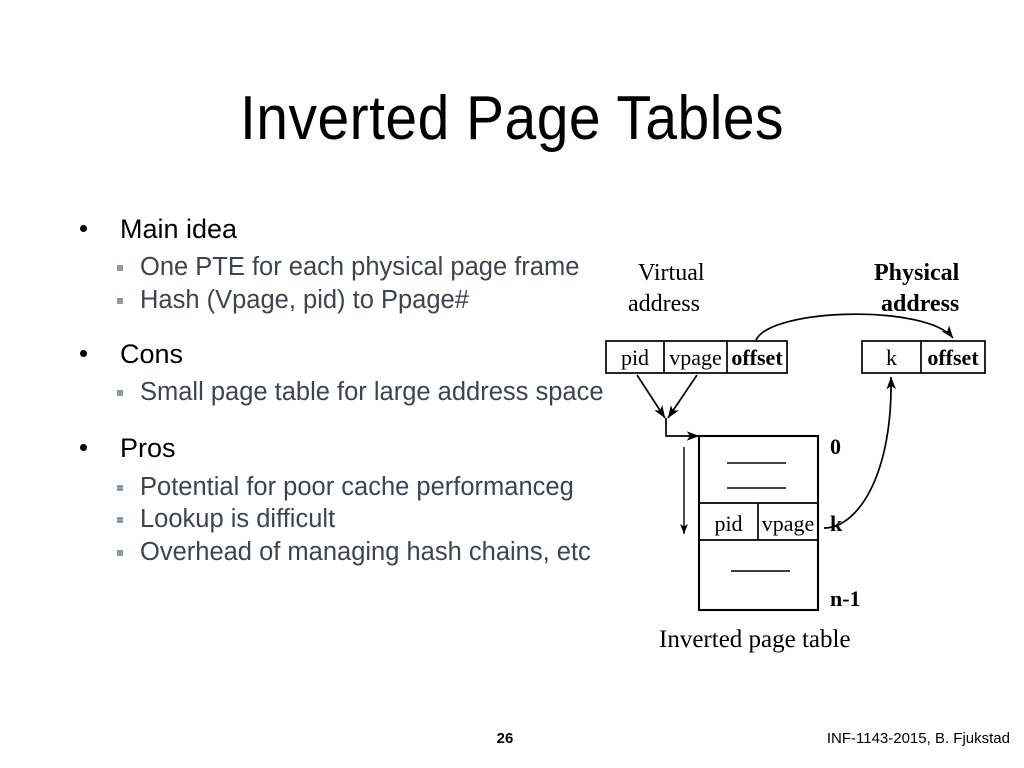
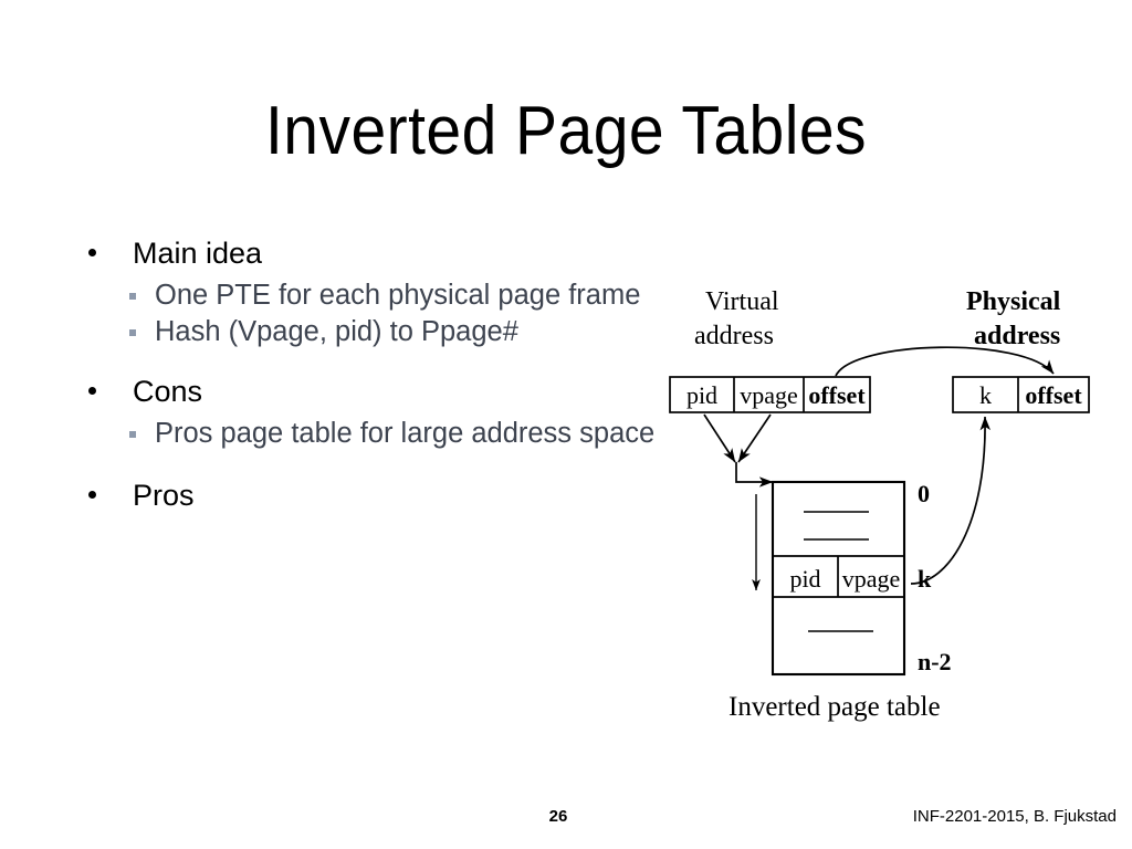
  Inverted Page Tables
  Main idea
  One PTE for each physical page frame
  Hash (Vpage, pid) to Ppage#
  Cons
- Small page table for large address space
+ Pros page table for large address space
  Pros
- Potential for poor cache performanceg
- Lookup is difficult
- Overhead of managing hash chains, etc
  Virtual
  address
  Physical
  address
  pid
  vpage
  offset
  k
  offset
  pid
  vpage
  0
  k
- n-1
+ n-2
  Inverted page table
  26
- INF-1143-2015, B. Fjukstad
+ INF-2201-2015, B. Fjukstad
